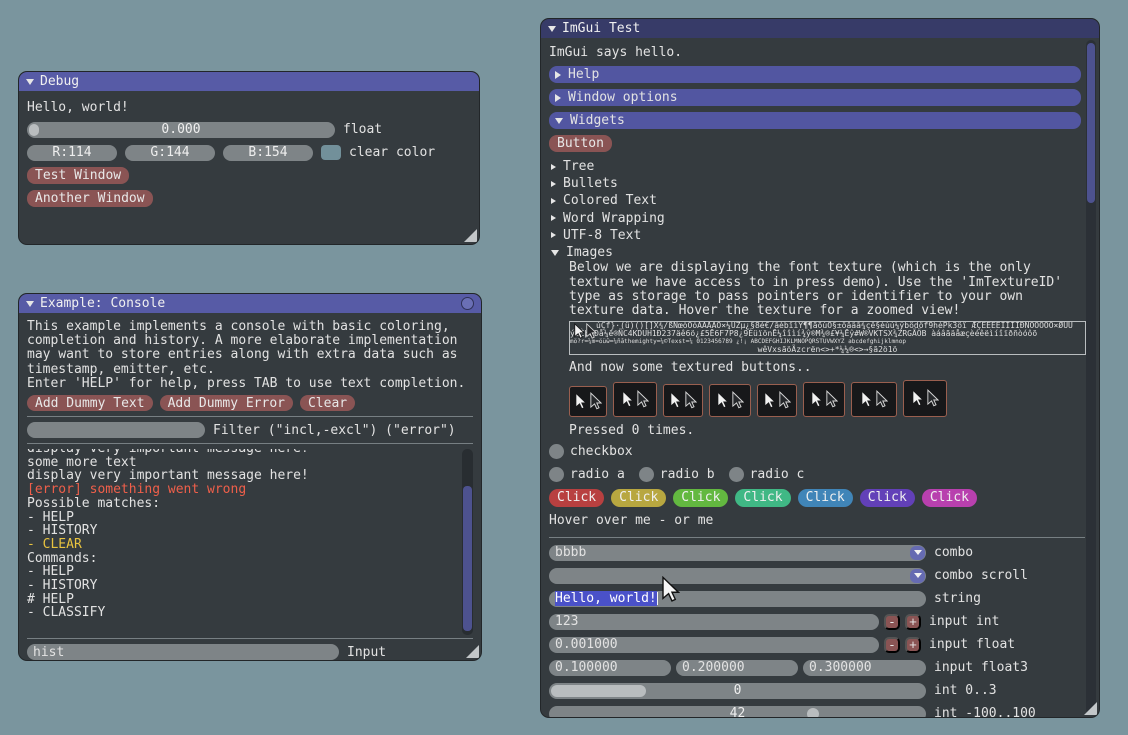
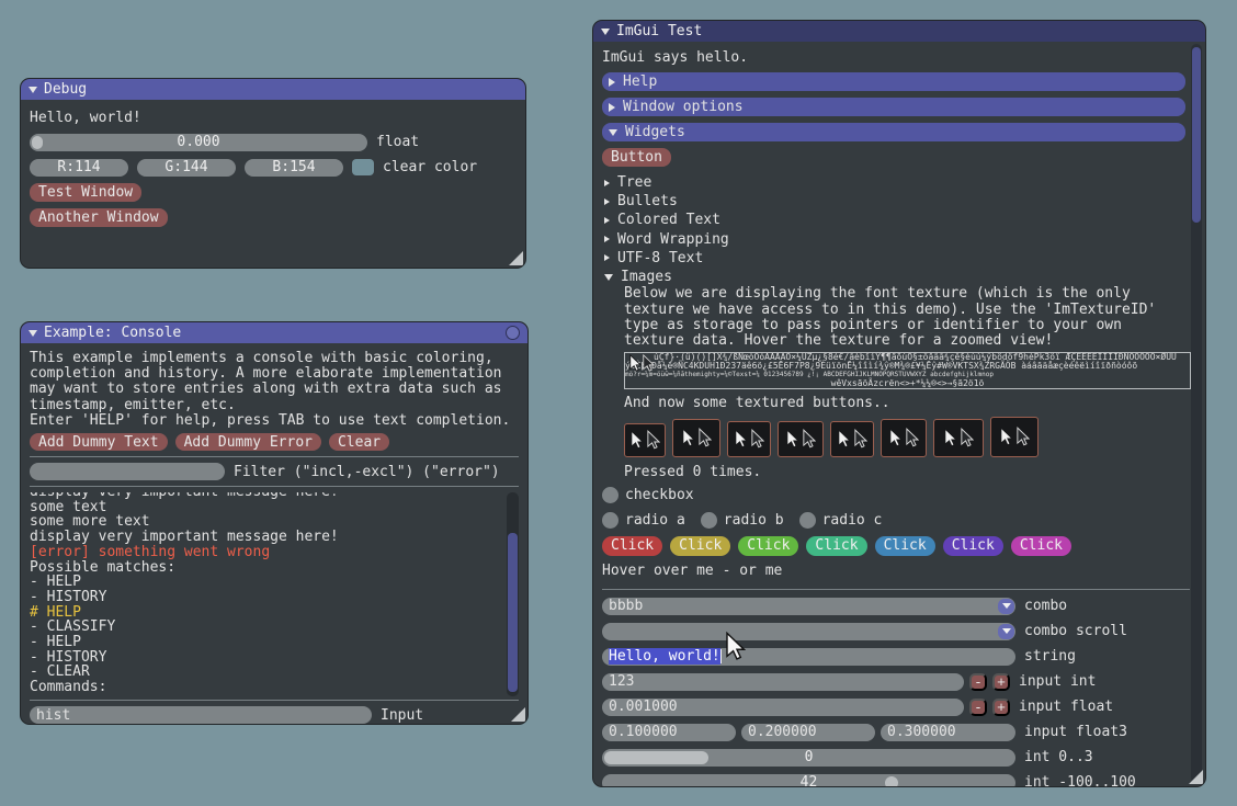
  Debug
  Hello, world!
  0.000
  float
  R:114
  G:144
  B:154
  clear color
  Test Window
  Another Window
  Example: Console
  This example implements a console with basic coloring,
  completion and history. A more elaborate implementation
  may want to store entries along with extra data such as
  timestamp, emitter, etc.
  Enter 'HELP' for help, press TAB to use text completion.
  Add Dummy Text
  Add Dummy Error
  Clear
  Filter ("incl,-excl") ("error")
  display very important message here!
+ some text
  some more text
  display very important message here!
  [error] something went wrong
  Possible matches:
  - HELP
  - HISTORY
- - CLEAR
+ # HELP
- Commands:
+ - CLASSIFY
  - HELP
  - HISTORY
- # HELP
+ - CLEAR
- - CLASSIFY
+ Commands:
  hist
  Input
  ImGui Test
  ImGui says hello.
  Help
  Window options
  Widgets
  Button
  Tree
  Bullets
  Colored Text
  Word Wrapping
  UTF-8 Text
  Images
  Below we are displaying the font texture (which is the only
- texture we have access to in press demo). Use the 'ImTextureID'
+ texture we have access to in this demo). Use the 'ImTextureID'
  type as storage to pass pointers or identifier to your own
  texture data. Hover the texture for a zoomed view!
  úÇf}·(ü)()[]X¾/ßNœòÒóÂÃÅÄÖ×¼ÙŽµ¿§8é€/åèbîìY¶¶ãõùÓ§±öåâå¾çê§èùú¼ŷbödöf9ĥèPk3öï ÆÇÈÉÊËÌÍÎÏÐÑÒÓÔÕÖ×ØÙÚ
  ýÈÐå¼ē®ÑC4KDUH1Ð237äê6ö¿£5Ē6F7P8¿9ÈüïönĒ¼îîìí¾ŷ®M¾®£¥¼Ēŷ#W®VKTSX¾ZRGÃÖB àáâãäåæçèéêëìíîïðñòóôõ
  wêVxsãöÃzcrën<>+*¼¼®<>→§ã2ö1ö
  And now some textured buttons..
  Pressed 0 times.
  checkbox
  radio a
  radio b
  radio c
  Click
  Click
  Click
  Click
  Click
  Click
  Click
  Hover over me - or me
  bbbb
  combo
  combo scroll
  Hello, world!
  string
  123
  -
  +
  input int
  0.001000
  -
  +
  input float
  0.100000
  0.200000
  0.300000
  input float3
  0
  int 0..3
  42
  int -100..100
